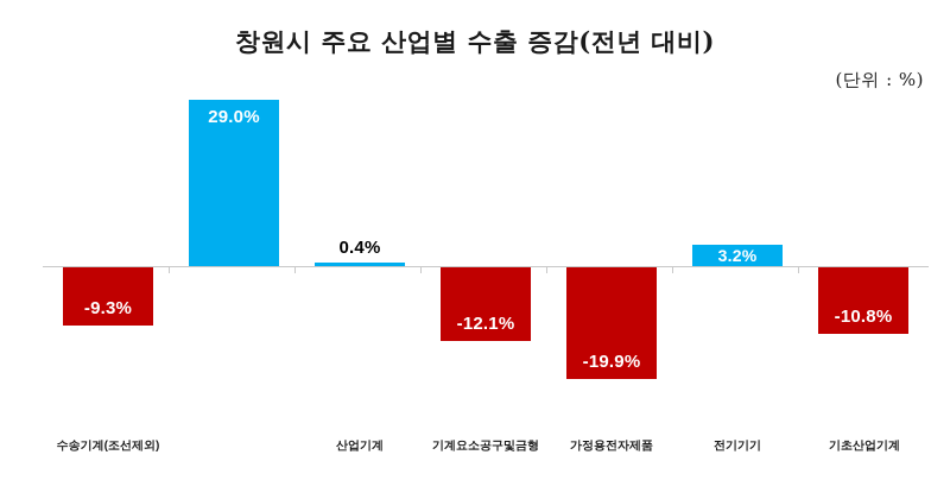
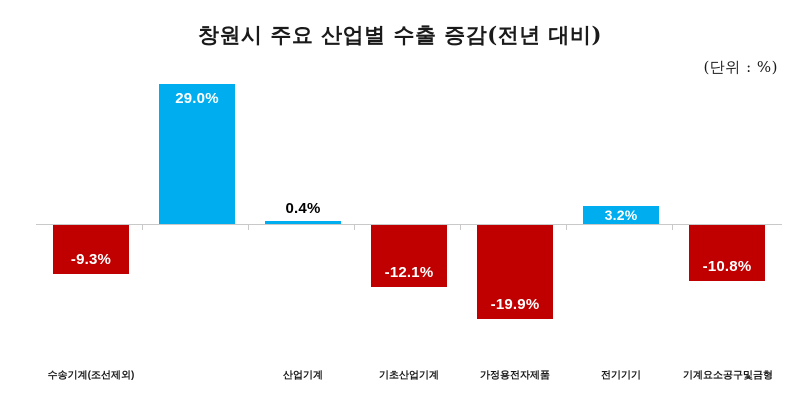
  창원시 주요 산업별 수출 증감(전년 대비)
  (단위 : %)
  -9.3%
  29.0%
  0.4%
  -12.1%
  -19.9%
  3.2%
  -10.8%
  수송기계(조선제외)
  산업기계
- 기계요소공구및금형
+ 기초산업기계
  가정용전자제품
  전기기기
- 기초산업기계
+ 기계요소공구및금형
